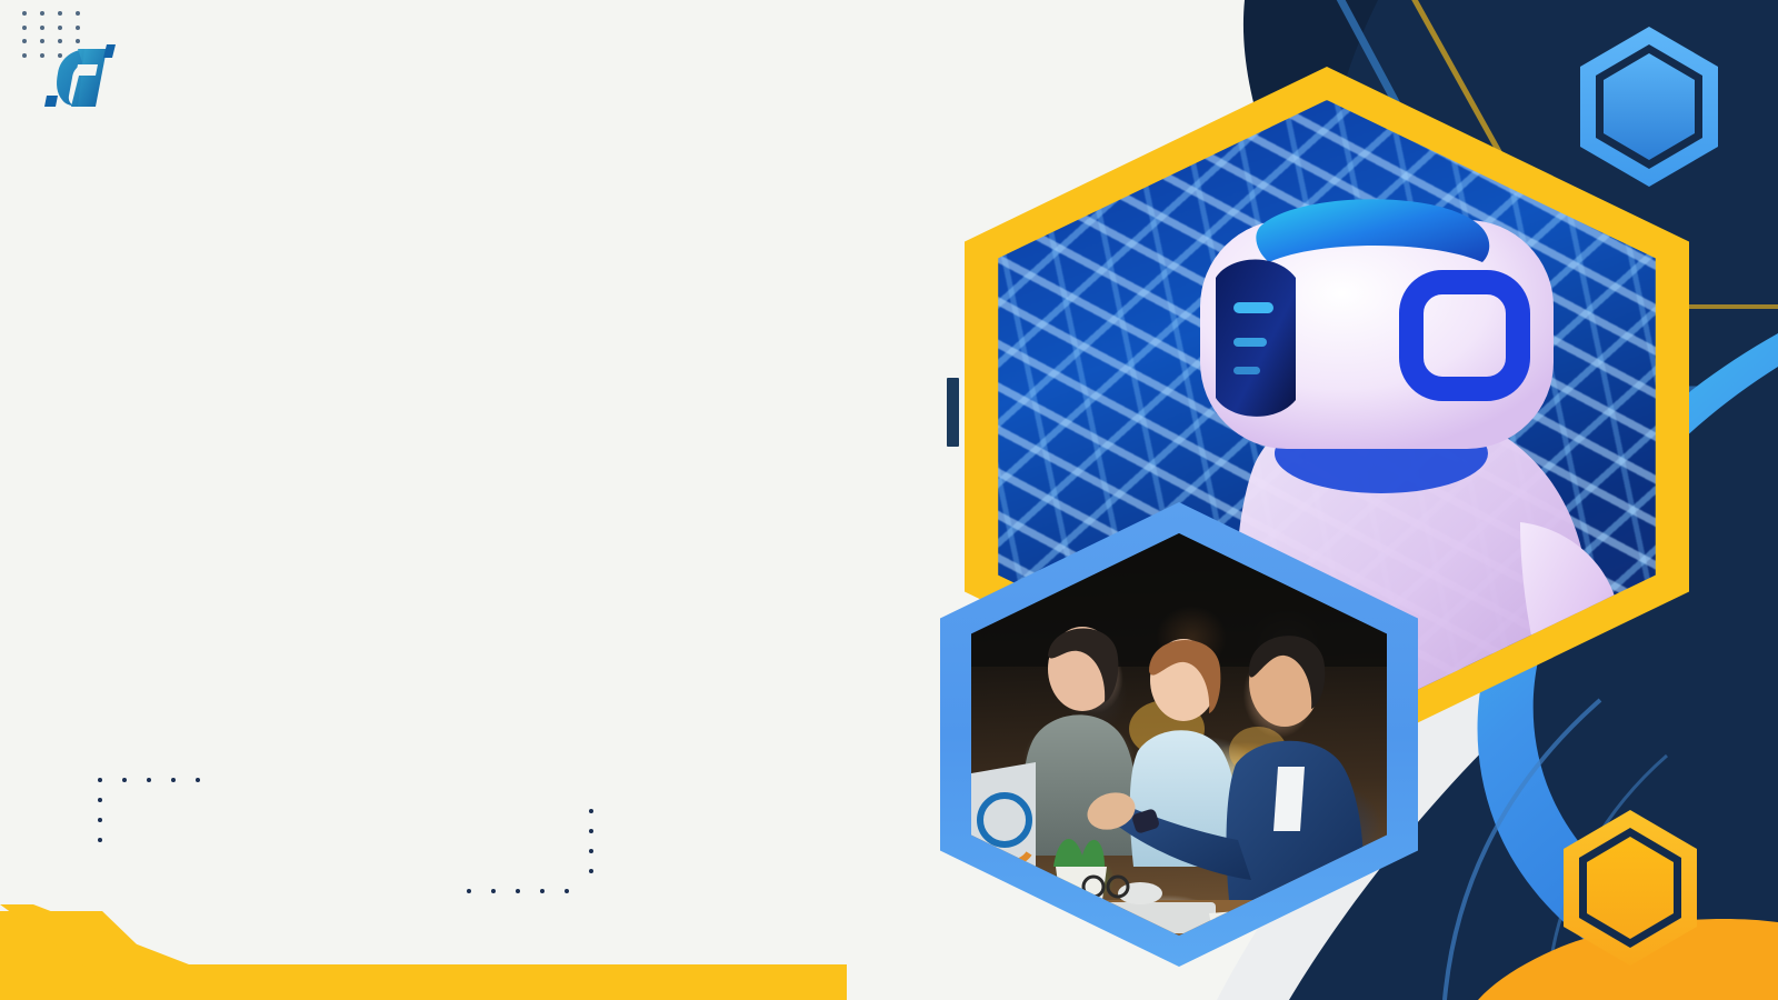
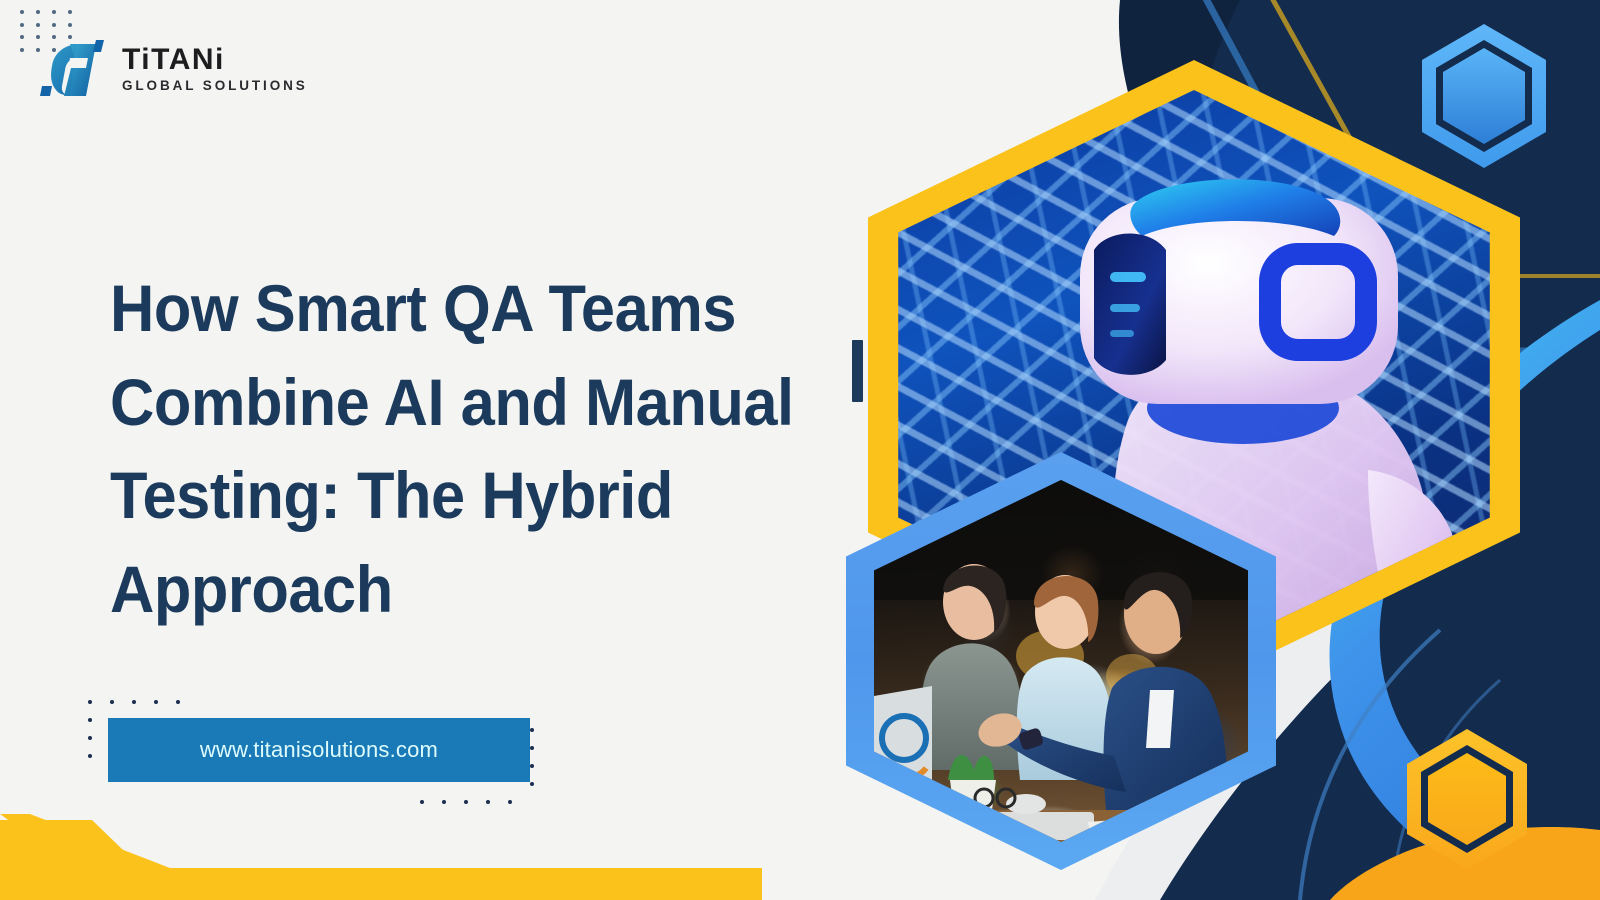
+ TiTANi
+ GLOBAL SOLUTIONS
+ How Smart QA Teams Combine AI and Manual Testing: The Hybrid Approach
+ www.titanisolutions.com
